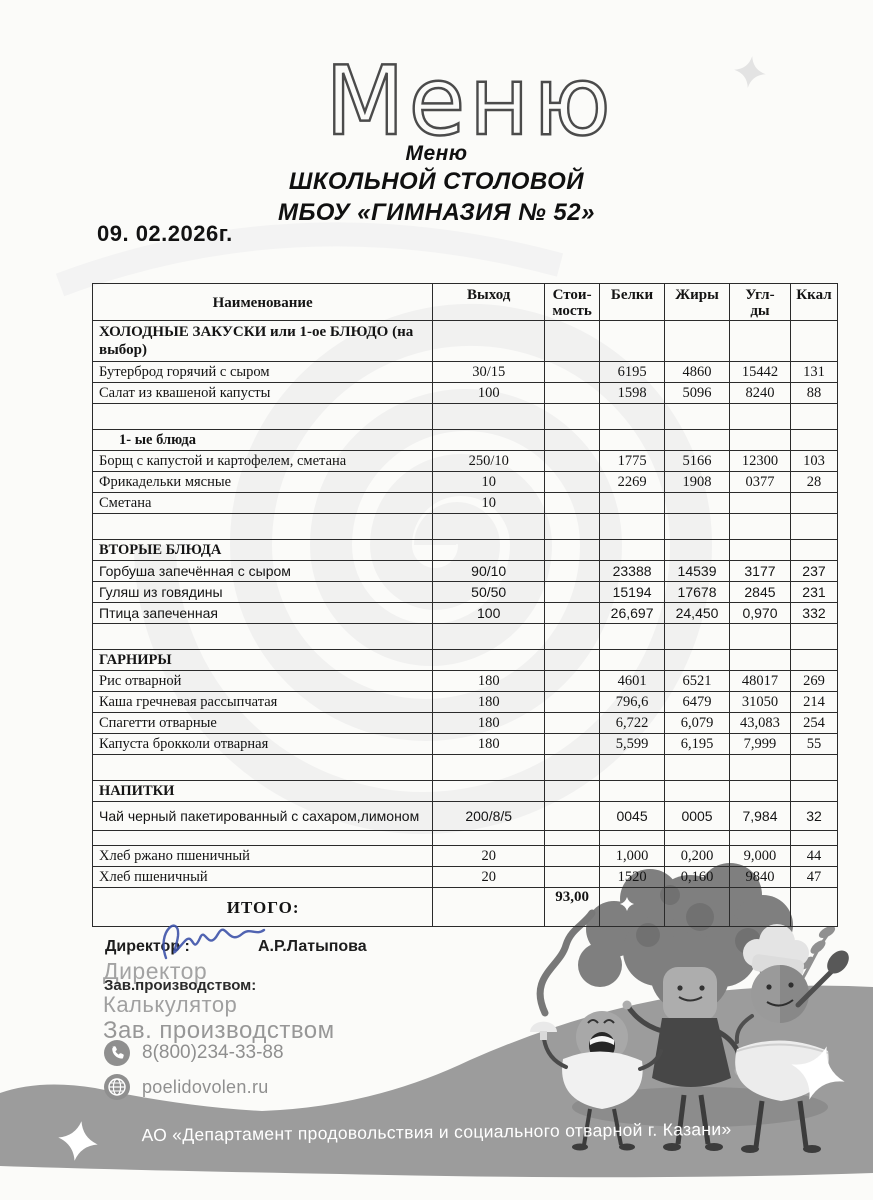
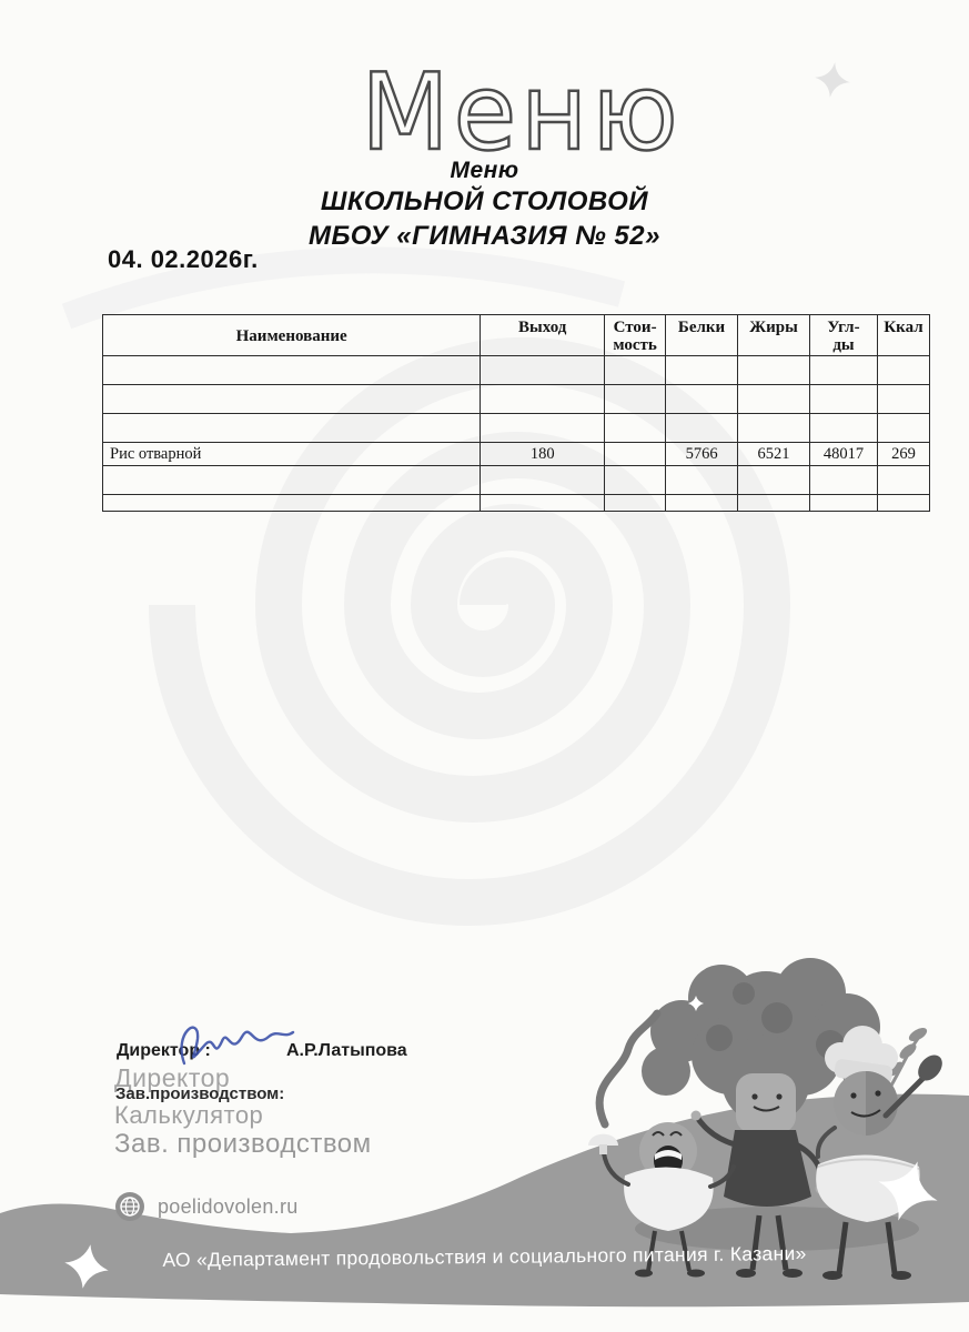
  Меню
  Меню
  ШКОЛЬНОЙ СТОЛОВОЙ
  МБОУ «ГИМНАЗИЯ № 52»
- 09. 02.2026г.
+ 04. 02.2026г.
  Наименование	Выход	Стои- мость	Белки	Жиры	Угл- ды	Ккал
- ХОЛОДНЫЕ ЗАКУСКИ или 1-ое БЛЮДО (на выбор)
- Бутерброд горячий с сыром	30/15		6195	4860	15442	131
- Салат из квашеной капусты	100		1598	5096	8240	88
- 1- ые блюда
- Борщ с капустой и картофелем, сметана	250/10		1775	5166	12300	103
- Фрикадельки мясные	10		2269	1908	0377	28
- Сметана	10
- ВТОРЫЕ БЛЮДА
- Горбуша запечённая с сыром	90/10		23388	14539	3177	237
- Гуляш из говядины	50/50		15194	17678	2845	231
- Птица запеченная	100		26,697	24,450	0,970	332
- ГАРНИРЫ
- Рис отварной	180		4601	6521	48017	269
+ Рис отварной	180		5766	6521	48017	269
- Каша гречневая рассыпчатая	180		796,6	6479	31050	214
- Спагетти отварные	180		6,722	6,079	43,083	254
- Капуста брокколи отварная	180		5,599	6,195	7,999	55
- НАПИТКИ
- Чай черный пакетированный с сахаром,лимоном	200/8/5		0045	0005	7,984	32
- Хлеб ржано пшеничный	20		1,000	0,200	9,000	44
- Хлеб пшеничный	20		1520	0,160	9840	47
- ИТОГО:		93,00
  Директо :
  А.Р.Латыпова
  Директор
  Зав.производством:
  Калькулятор
  Зав. производством
- 8(800)234-33-88
  poelidovolen.ru
- АО «Департамент продовольствия и социального отварной г. Казани»
+ АО «Департамент продовольствия и социального питания г. Казани»
